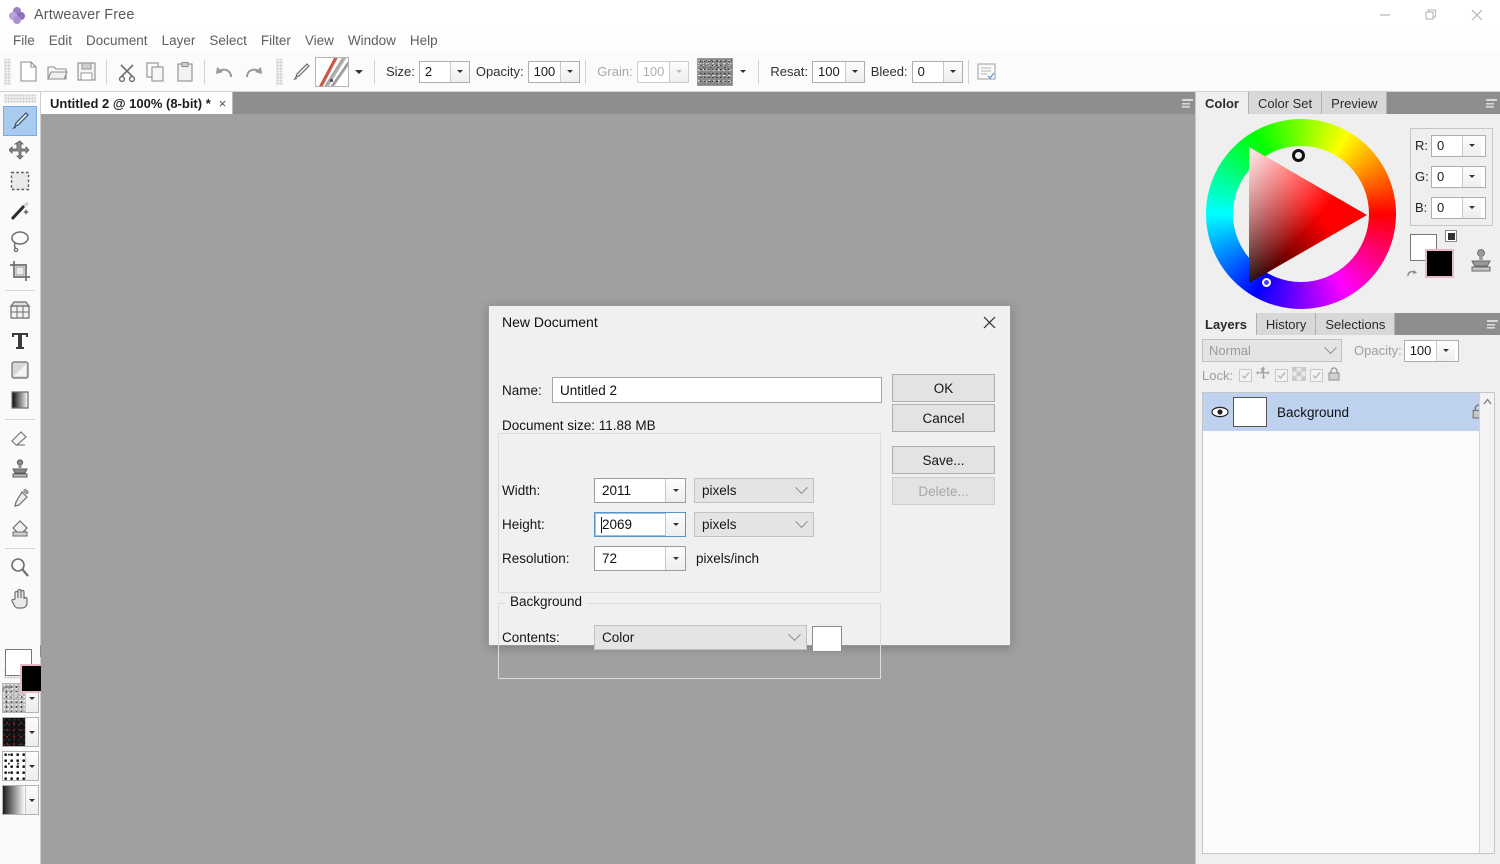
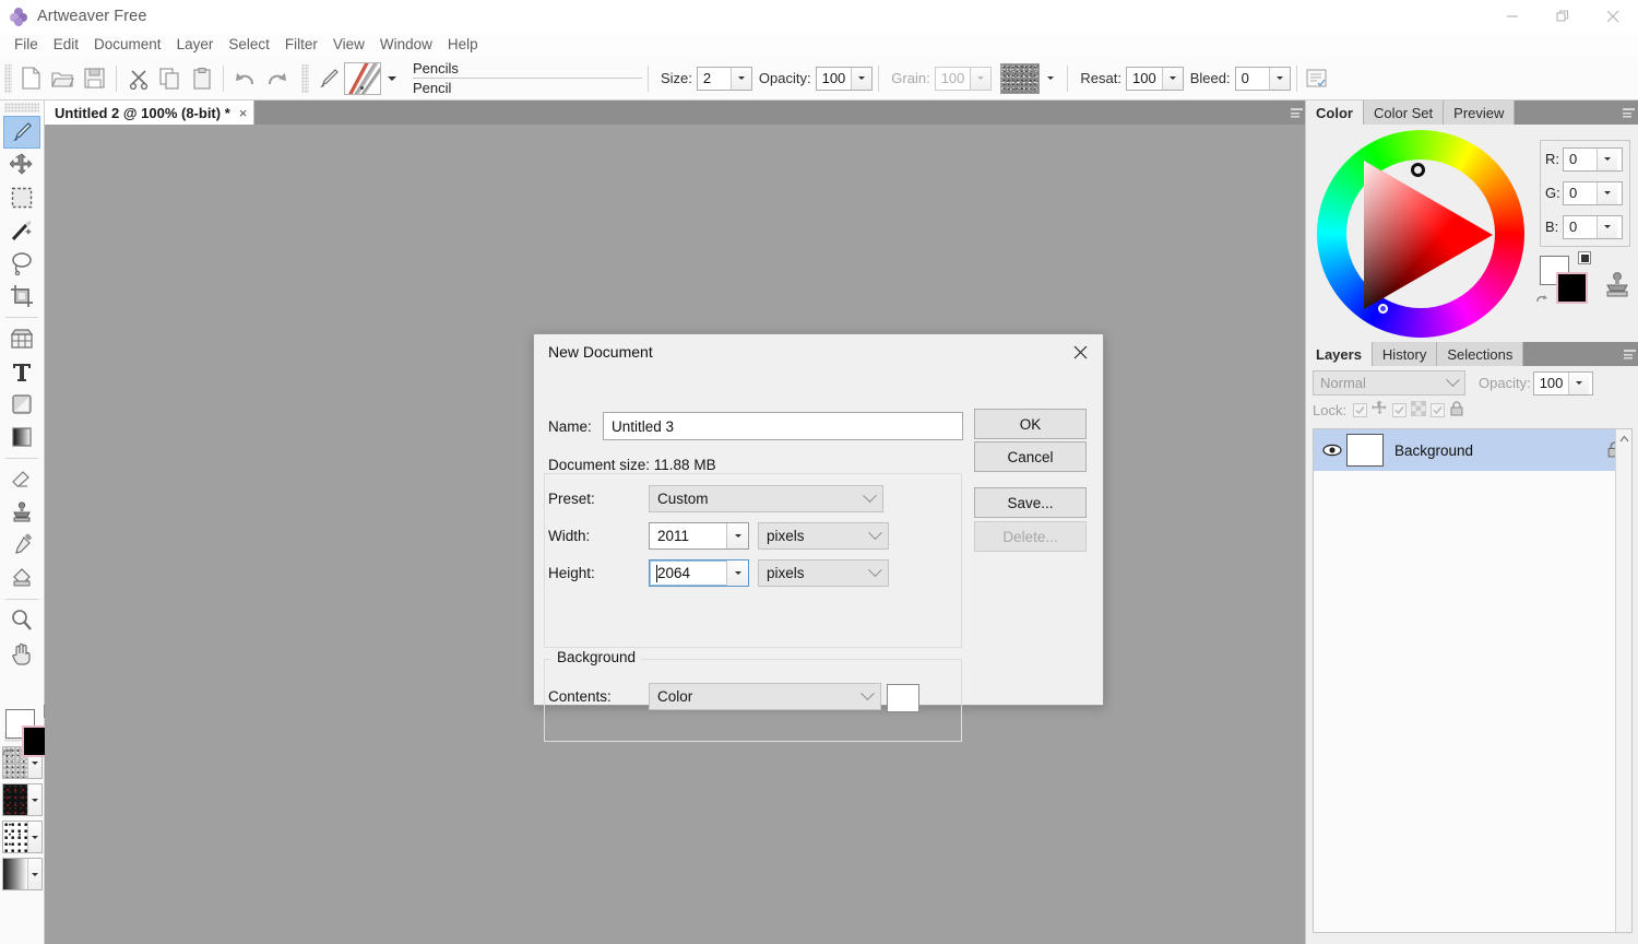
  Artweaver Free
  File
  Edit
  Document
  Layer
  Select
  Filter
  View
  Window
  Help
+ Pencils
+ Pencil
  Size:
  2
  Opacity:
  100
  Grain:
  100
  Resat:
  100
  Bleed:
  0
  Untitled 2 @ 100% (8-bit) *
  ×
  Color
  Color Set
  Preview
  R:
  0
  G:
  0
  B:
  0
  Layers
  History
  Selections
  Normal
  Opacity:
  100
  Lock:
  Background
  New Document
  Name:
- Untitled 2
+ Untitled 3
  Document size: 11.88 MB
+ Preset:
+ Custom
  Width:
  2011
  pixels
  Height:
- 2069
+ 2064
  pixels
- Resolution:
- 72
- pixels/inch
  Background
  Contents:
  Color
  OK
  Cancel
  Save...
  Delete...
